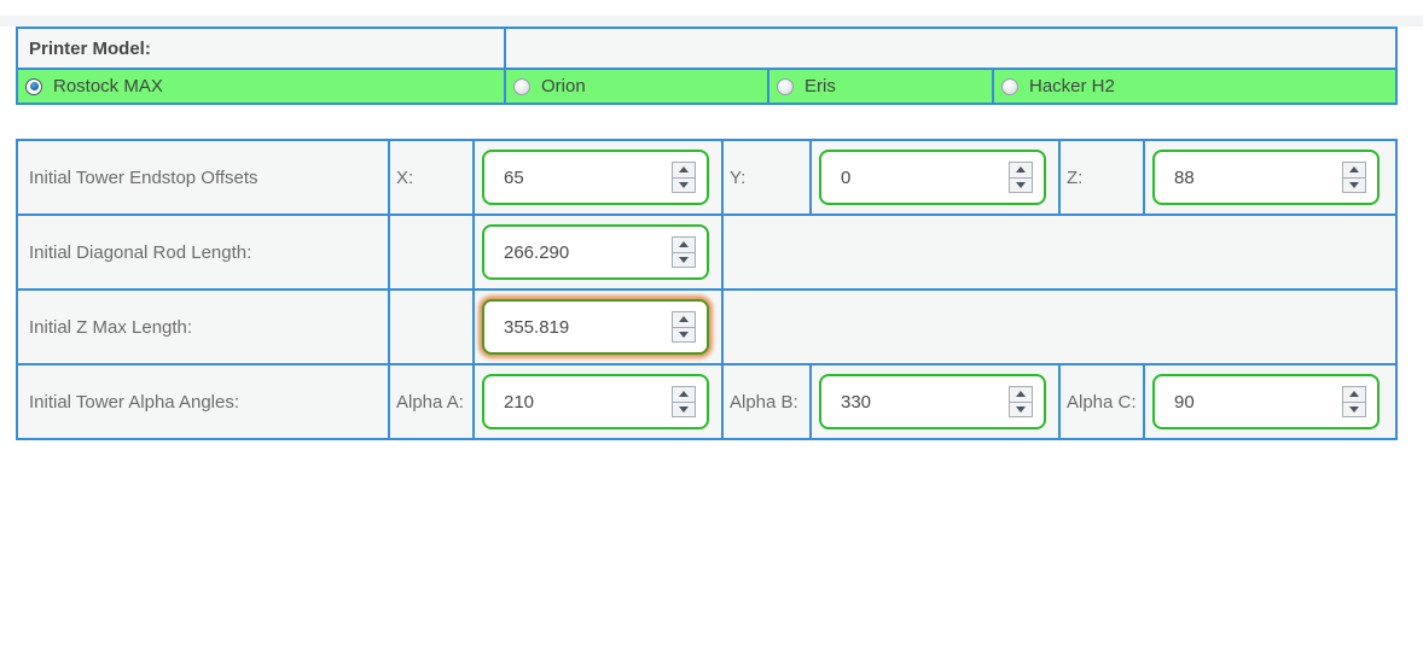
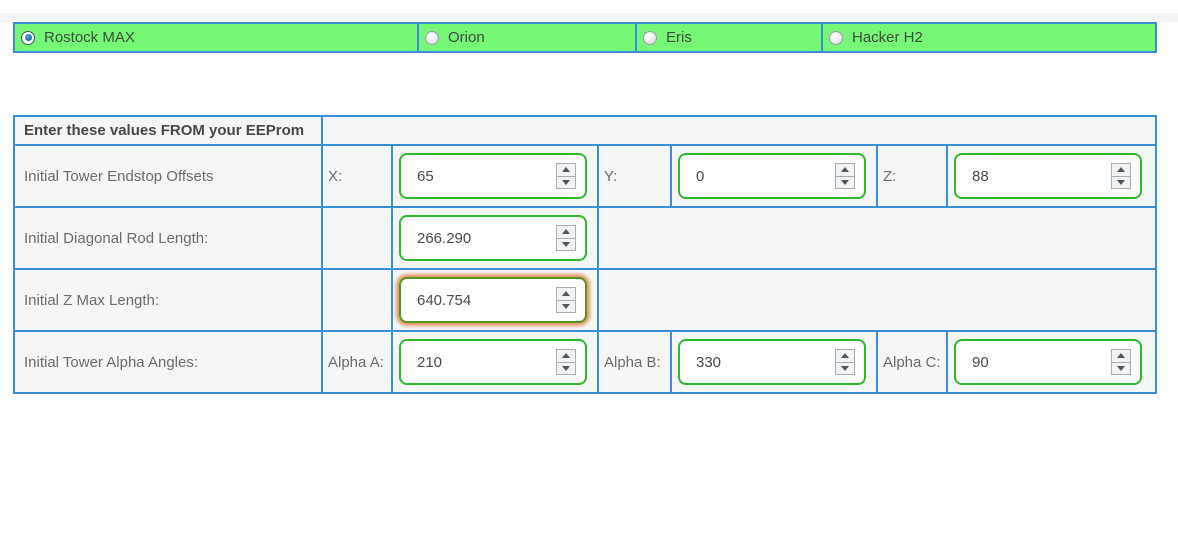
- Printer Model:
  Rostock MAX	Orion	Eris	Hacker H2
+ Enter these values FROM your EEProm
  Initial Tower Endstop Offsets	X:	65	Y:	0	Z:	88
  Initial Diagonal Rod Length:		266.290
- Initial Z Max Length:		355.819
+ Initial Z Max Length:		640.754
  Initial Tower Alpha Angles:	Alpha A:	210	Alpha B:	330	Alpha C:	90
